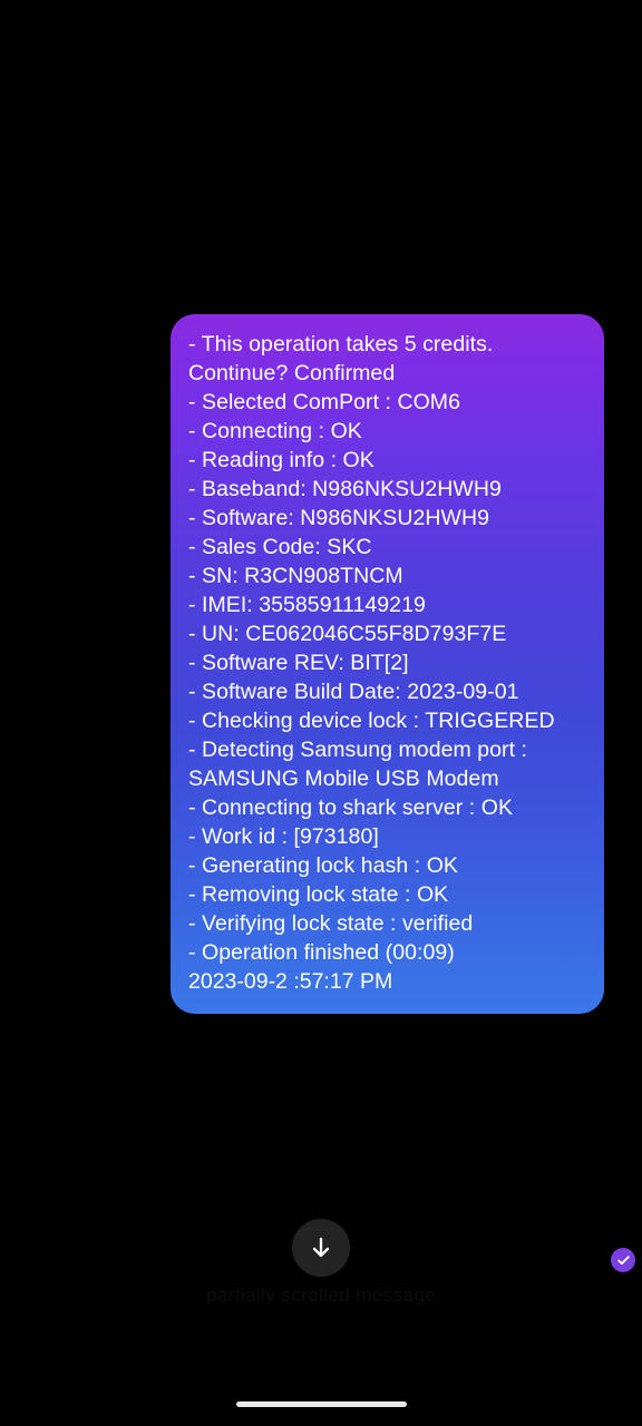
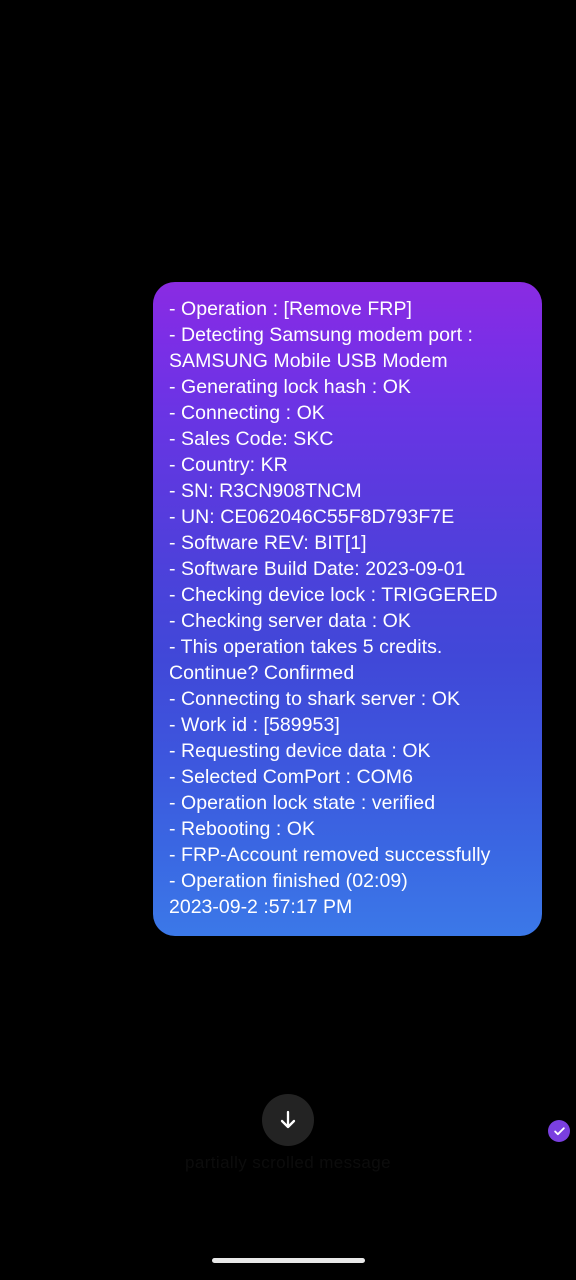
+ - Operation : [Remove FRP]
- - This operation takes 5 credits. Continue? Confirmed
+ - Detecting Samsung modem port : SAMSUNG Mobile USB Modem
- - Selected ComPort : COM6
+ - Generating lock hash : OK
  - Connecting : OK
- - Reading info : OK
- - Baseband: N986NKSU2HWH9
- - Software: N986NKSU2HWH9
  - Sales Code: SKC
+ - Country: KR
  - SN: R3CN908TNCM
- - IMEI: 35585911149219
  - UN: CE062046C55F8D793F7E
- - Software REV: BIT[2]
+ - Software REV: BIT[1]
  - Software Build Date: 2023-09-01
  - Checking device lock : TRIGGERED
+ - Checking server data : OK
- - Detecting Samsung modem port : SAMSUNG Mobile USB Modem
+ - This operation takes 5 credits. Continue? Confirmed
  - Connecting to shark server : OK
- - Work id : [973180]
+ - Work id : [589953]
+ - Requesting device data : OK
- - Generating lock hash : OK
+ - Selected ComPort : COM6
- - Removing lock state : OK
- - Verifying lock state : verified
+ - Operation lock state : verified
+ - Rebooting : OK
+ - FRP-Account removed successfully
- - Operation finished (00:09)
+ - Operation finished (02:09)
  2023-09-2 :57:17 PM
